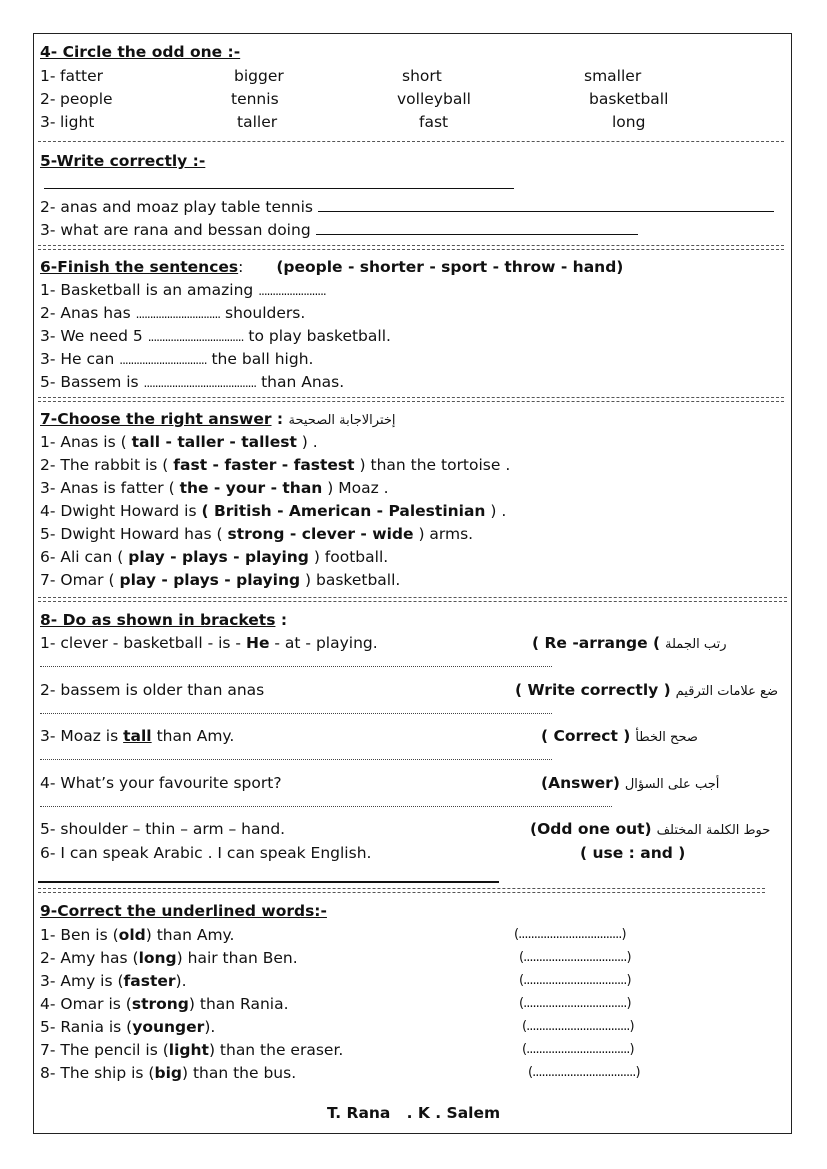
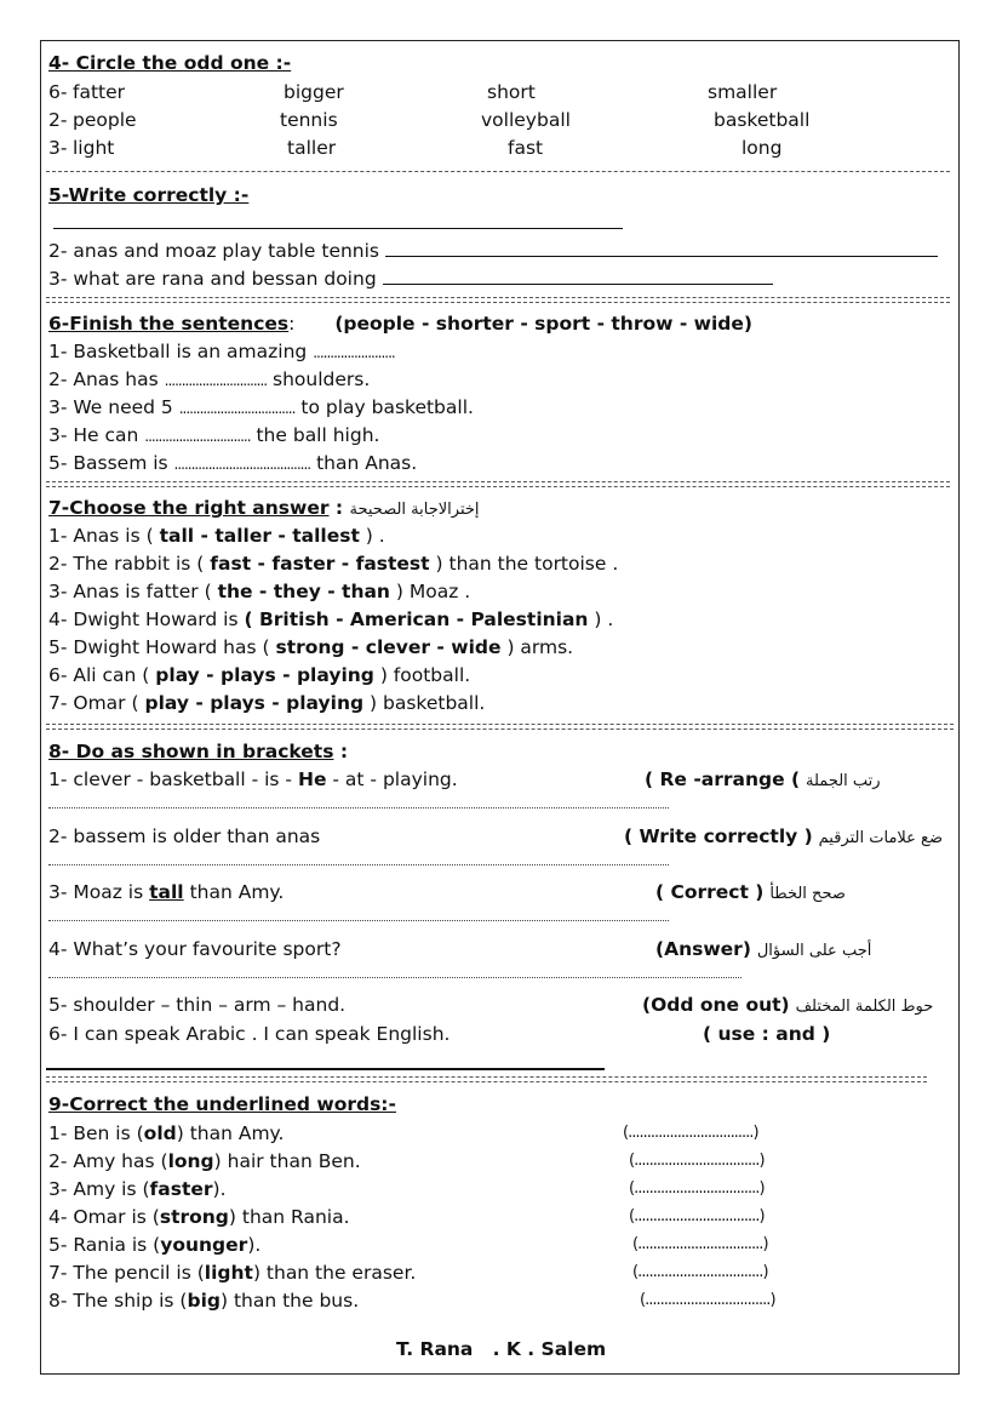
  4- Circle the odd one :-
- 1-
+ 6-
  fatter
  bigger
  short
  smaller
  2-
  people
  tennis
  volleyball
  basketball
  3-
  light
  taller
  fast
  long
  5-Write correctly :-
  2- anas and moaz play table tennis
  3- what are rana and bessan doing
- 6-Finish the sentences: (people - shorter - sport - throw - hand)
+ 6-Finish the sentences: (people - shorter - sport - throw - wide)
  1- Basketball is an amazing ........................
  2- Anas has .............................. shoulders.
  3- We need 5 .................................. to play basketball.
  3- He can ............................... the ball high.
  5- Bassem is ........................................ than Anas.
  7-Choose the right answer : إخترالاجابة الصحيحة
  1- Anas is ( tall - taller - tallest ) .
  2- The rabbit is ( fast - faster - fastest ) than the tortoise .
- 3- Anas is fatter ( the - your - than ) Moaz .
+ 3- Anas is fatter ( the - they - than ) Moaz .
  4- Dwight Howard is ( British - American - Palestinian ) .
  5- Dwight Howard has ( strong - clever - wide ) arms.
  6- Ali can ( play - plays - playing ) football.
  7- Omar ( play - plays - playing ) basketball.
  8- Do as shown in brackets :
  1- clever - basketball - is - He - at - playing.
  ( Re -arrange ( رتب الجملة
  2- bassem is older than anas
  ( Write correctly ) ضع علامات الترقيم
  3- Moaz is tall than Amy.
  ( Correct ) صحح الخطأ
  4- What’s your favourite sport?
  (Answer) أجب على السؤال
  5- shoulder – thin – arm – hand.
  (Odd one out) حوط الكلمة المختلف
  6- I can speak Arabic . I can speak English.
  ( use : and )
  9-Correct the underlined words:-
  1- Ben is (old) than Amy.
  (.................................)
  2- Amy has (long) hair than Ben.
  (.................................)
  3- Amy is (faster).
  (.................................)
  4- Omar is (strong) than Rania.
  (.................................)
  5- Rania is (younger).
  (.................................)
  7- The pencil is (light) than the eraser.
  (.................................)
  8- The ship is (big) than the bus.
  (.................................)
  T. Rana . K . Salem
